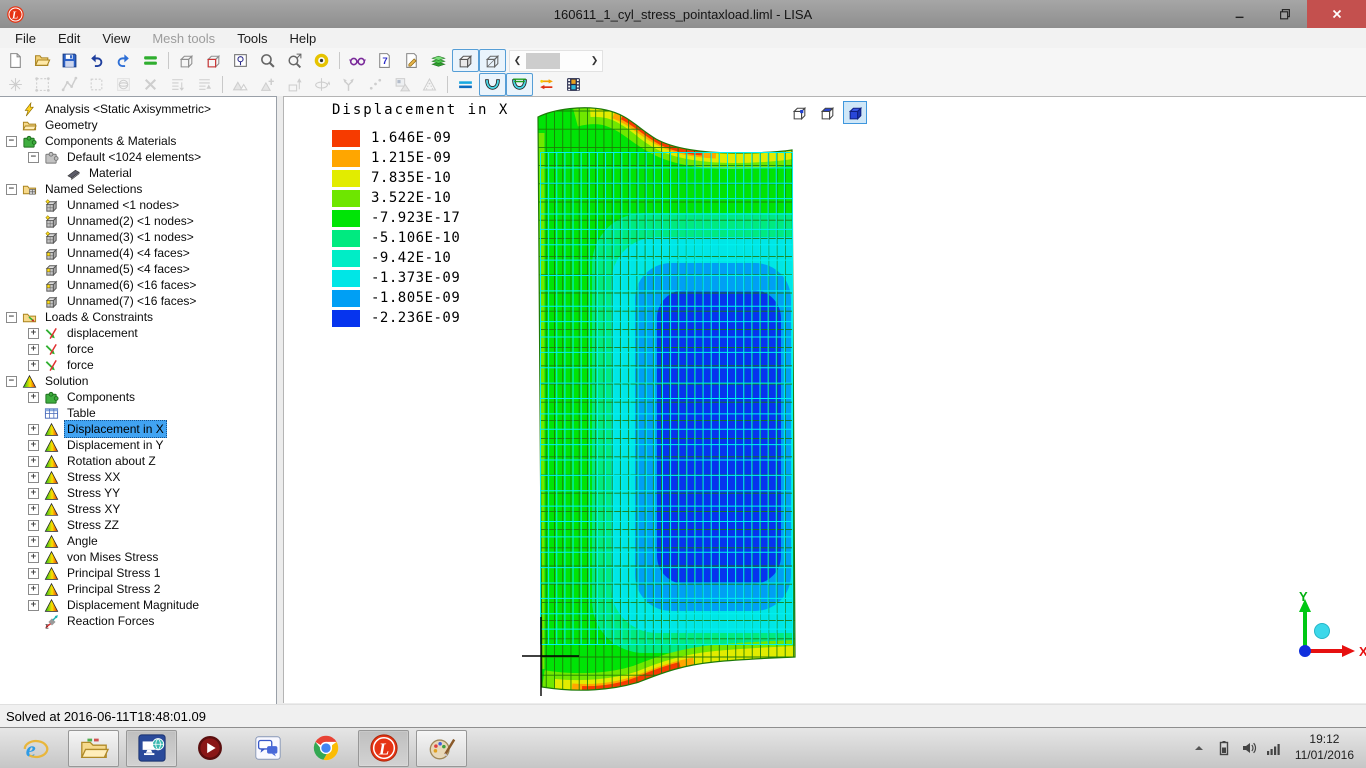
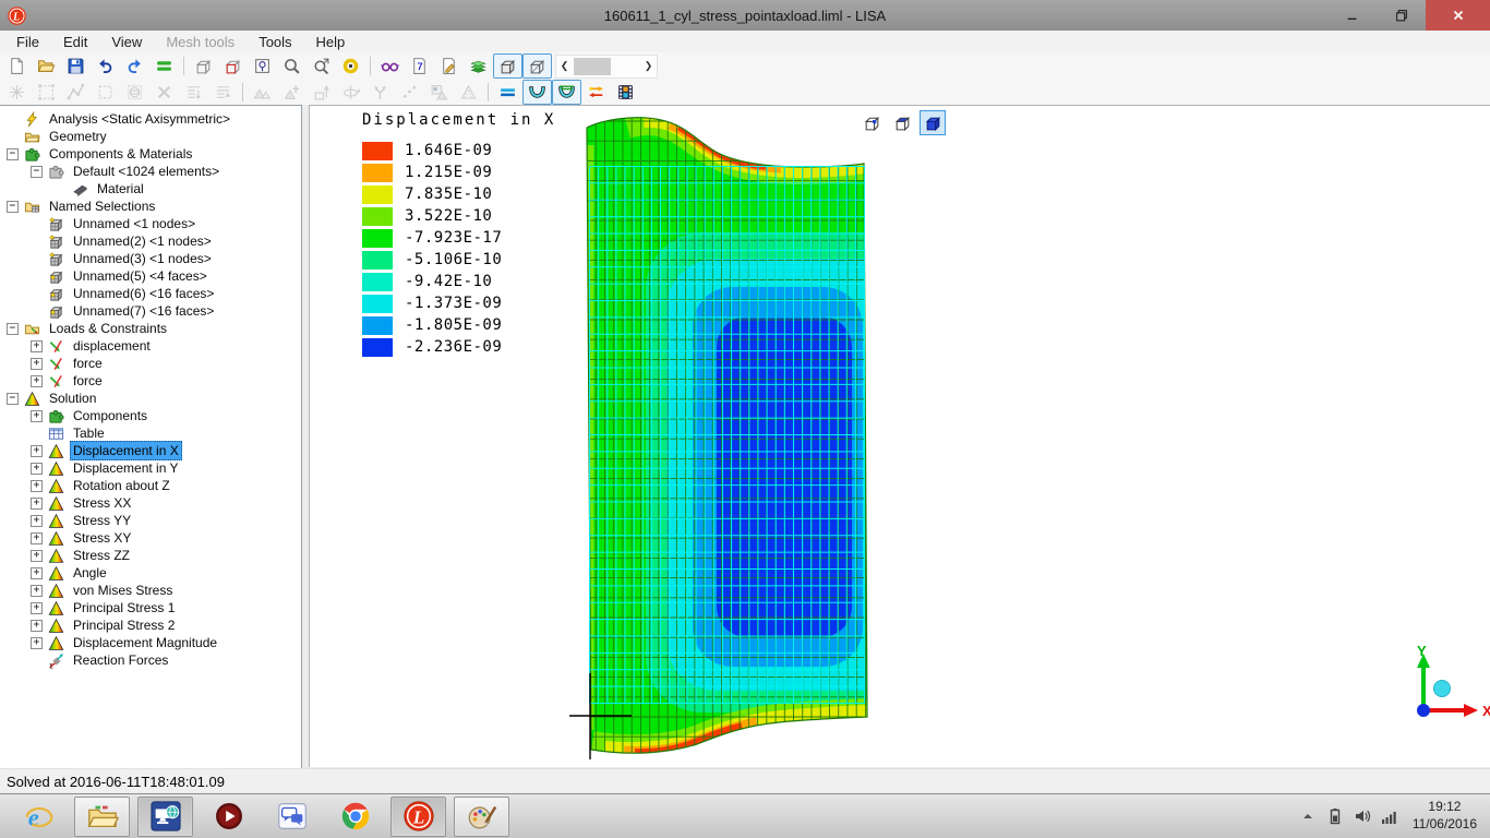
  L
  160611_1_cyl_stress_pointaxload.liml - LISA
  File
  Edit
  View
  Mesh tools
  Tools
  Help
  7
  ❮
  ❯
  Analysis <Static Axisymmetric>
  Geometry
  −
  Components & Materials
  −
  Default <1024 elements>
  Material
  −
  Named Selections
  Unnamed <1 nodes>
  Unnamed(2) <1 nodes>
  Unnamed(3) <1 nodes>
- Unnamed(4) <4 faces>
  Unnamed(5) <4 faces>
  Unnamed(6) <16 faces>
  Unnamed(7) <16 faces>
  −
  Loads & Constraints
  +
  displacement
  +
  force
  +
  force
  −
  Solution
  +
  Components
  Table
  +
  Displacement in X
  +
  Displacement in Y
  +
  Rotation about Z
  +
  Stress XX
  +
  Stress YY
  +
  Stress XY
  +
  Stress ZZ
  +
  Angle
  +
  von Mises Stress
  +
  Principal Stress 1
  +
  Principal Stress 2
  +
  Displacement Magnitude
  Reaction Forces
  Displacement in X
  1.646E-09
  1.215E-09
  7.835E-10
  3.522E-10
  -7.923E-17
  -5.106E-10
  -9.42E-10
  -1.373E-09
  -1.805E-09
  -2.236E-09
  Y
  X
  Solved at 2016-06-11T18:48:01.09
  e
  L
  19:12
- 11/01/2016
+ 11/06/2016
